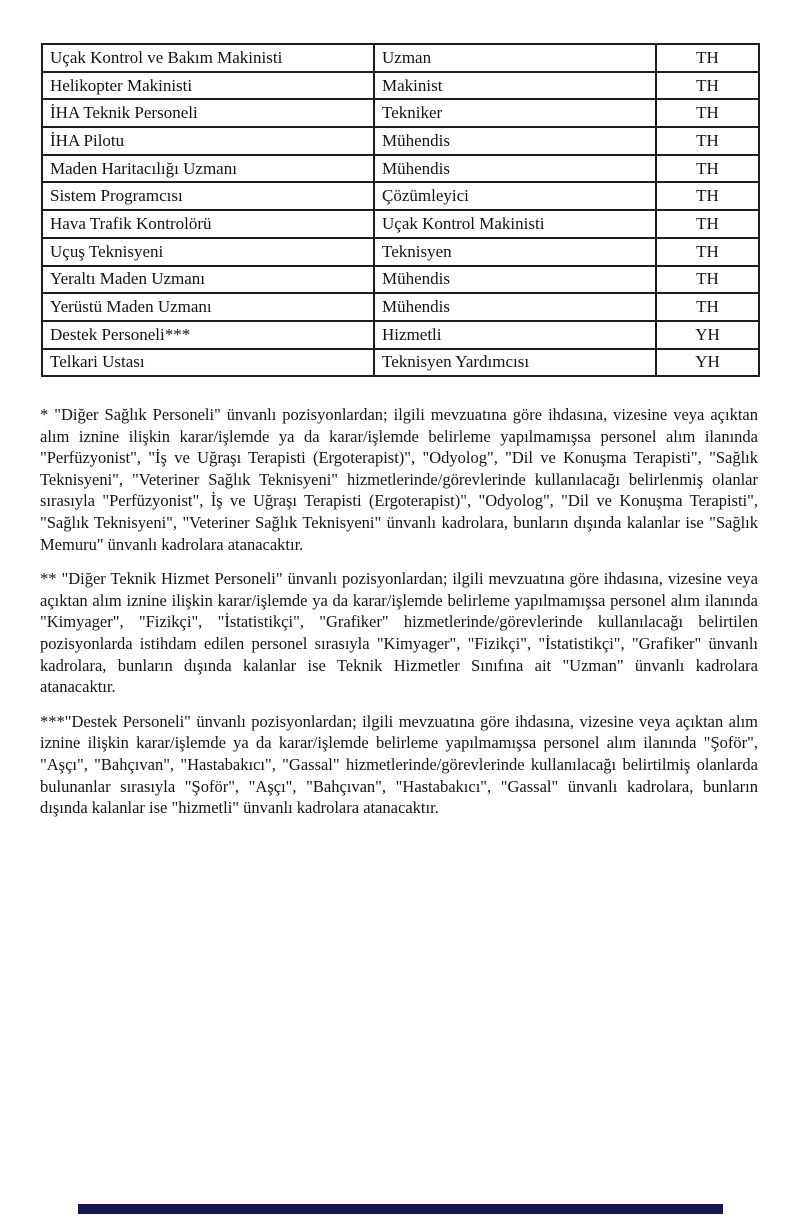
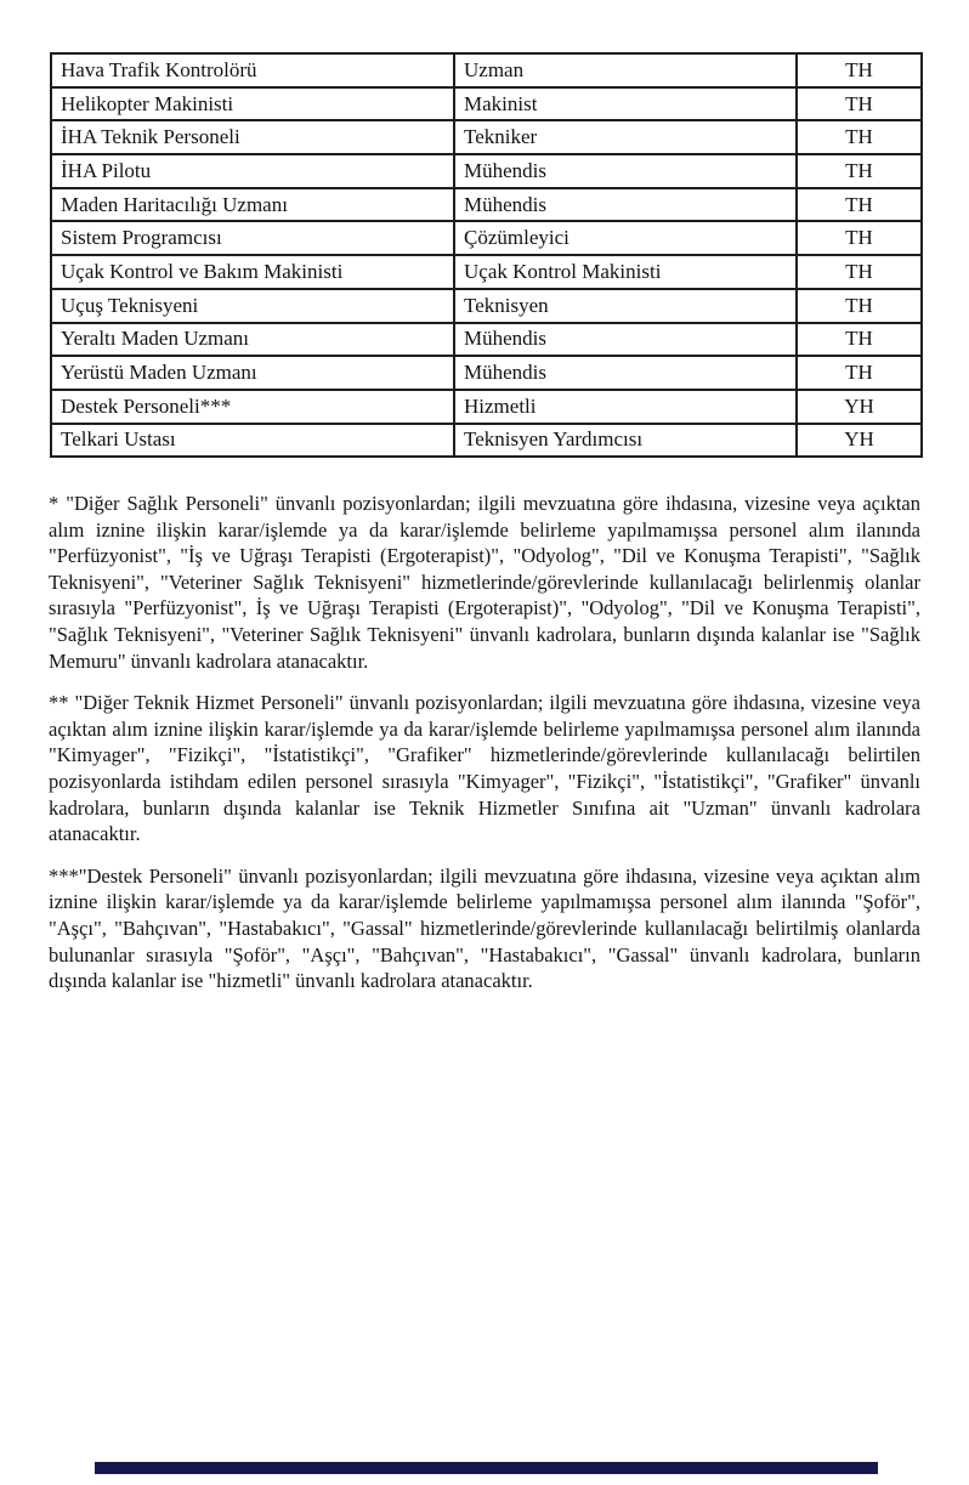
- Uçak Kontrol ve Bakım Makinisti	Uzman	TH
+ Hava Trafik Kontrolörü	Uzman	TH
  Helikopter Makinisti	Makinist	TH
  İHA Teknik Personeli	Tekniker	TH
  İHA Pilotu	Mühendis	TH
  Maden Haritacılığı Uzmanı	Mühendis	TH
  Sistem Programcısı	Çözümleyici	TH
- Hava Trafik Kontrolörü	Uçak Kontrol Makinisti	TH
+ Uçak Kontrol ve Bakım Makinisti	Uçak Kontrol Makinisti	TH
  Uçuş Teknisyeni	Teknisyen	TH
  Yeraltı Maden Uzmanı	Mühendis	TH
  Yerüstü Maden Uzmanı	Mühendis	TH
  Destek Personeli***	Hizmetli	YH
  Telkari Ustası	Teknisyen Yardımcısı	YH
  * "Diğer Sağlık Personeli" ünvanlı pozisyonlardan; ilgili mevzuatına göre ihdasına, vizesine veya açıktan alım iznine ilişkin karar/işlemde ya da karar/işlemde belirleme yapılmamışsa personel alım ilanında "Perfüzyonist", "İş ve Uğraşı Terapisti (Ergoterapist)", "Odyolog", "Dil ve Konuşma Terapisti", "Sağlık Teknisyeni", "Veteriner Sağlık Teknisyeni" hizmetlerinde/görevlerinde kullanılacağı belirlenmiş olanlar sırasıyla "Perfüzyonist", İş ve Uğraşı Terapisti (Ergoterapist)", "Odyolog", "Dil ve Konuşma Terapisti", "Sağlık Teknisyeni", "Veteriner Sağlık Teknisyeni" ünvanlı kadrolara, bunların dışında kalanlar ise "Sağlık Memuru" ünvanlı kadrolara atanacaktır.
  ** "Diğer Teknik Hizmet Personeli" ünvanlı pozisyonlardan; ilgili mevzuatına göre ihdasına, vizesine veya açıktan alım iznine ilişkin karar/işlemde ya da karar/işlemde belirleme yapılmamışsa personel alım ilanında "Kimyager", "Fizikçi", "İstatistikçi", "Grafiker" hizmetlerinde/görevlerinde kullanılacağı belirtilen pozisyonlarda istihdam edilen personel sırasıyla "Kimyager", "Fizikçi", "İstatistikçi", "Grafiker" ünvanlı kadrolara, bunların dışında kalanlar ise Teknik Hizmetler Sınıfına ait "Uzman" ünvanlı kadrolara atanacaktır.
  ***"Destek Personeli" ünvanlı pozisyonlardan; ilgili mevzuatına göre ihdasına, vizesine veya açıktan alım iznine ilişkin karar/işlemde ya da karar/işlemde belirleme yapılmamışsa personel alım ilanında "Şoför", "Aşçı", "Bahçıvan", "Hastabakıcı", "Gassal" hizmetlerinde/görevlerinde kullanılacağı belirtilmiş olanlarda bulunanlar sırasıyla "Şoför", "Aşçı", "Bahçıvan", "Hastabakıcı", "Gassal" ünvanlı kadrolara, bunların dışında kalanlar ise "hizmetli" ünvanlı kadrolara atanacaktır.
